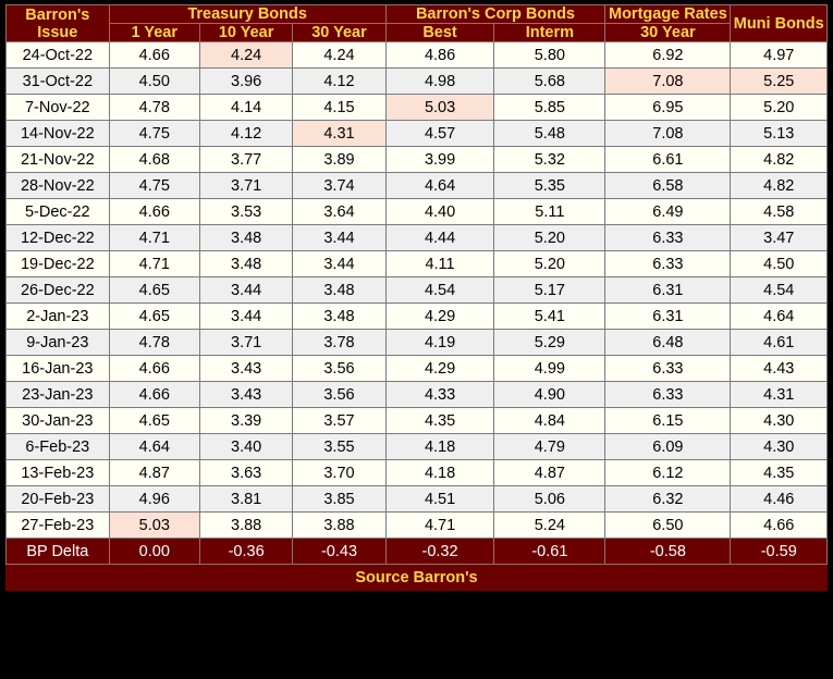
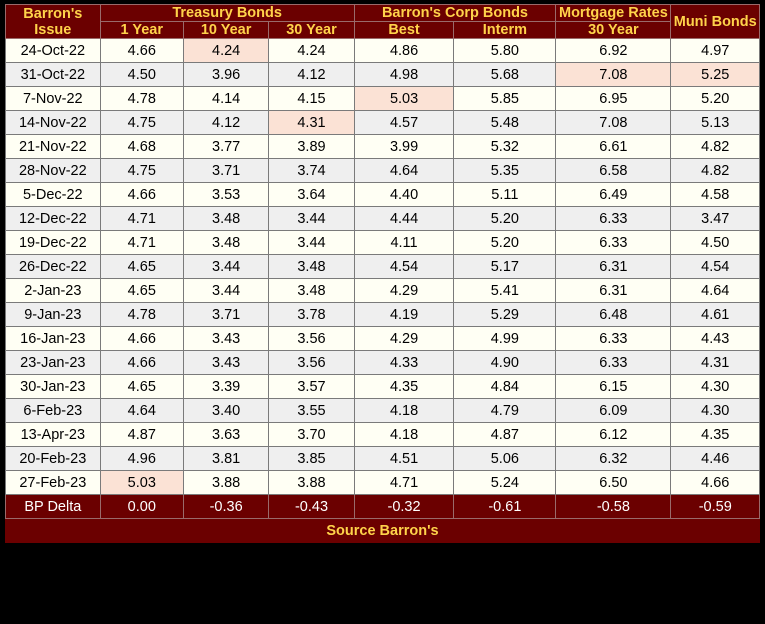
  Barron's Issue	Treasury Bonds	Barron's Corp Bonds	Mortgage Rates	Muni Bonds
  1 Year	10 Year	30 Year	Best	Interm	30 Year
  24-Oct-22	4.66	4.24	4.24	4.86	5.80	6.92	4.97
  31-Oct-22	4.50	3.96	4.12	4.98	5.68	7.08	5.25
  7-Nov-22	4.78	4.14	4.15	5.03	5.85	6.95	5.20
  14-Nov-22	4.75	4.12	4.31	4.57	5.48	7.08	5.13
  21-Nov-22	4.68	3.77	3.89	3.99	5.32	6.61	4.82
  28-Nov-22	4.75	3.71	3.74	4.64	5.35	6.58	4.82
  5-Dec-22	4.66	3.53	3.64	4.40	5.11	6.49	4.58
  12-Dec-22	4.71	3.48	3.44	4.44	5.20	6.33	3.47
  19-Dec-22	4.71	3.48	3.44	4.11	5.20	6.33	4.50
  26-Dec-22	4.65	3.44	3.48	4.54	5.17	6.31	4.54
  2-Jan-23	4.65	3.44	3.48	4.29	5.41	6.31	4.64
  9-Jan-23	4.78	3.71	3.78	4.19	5.29	6.48	4.61
  16-Jan-23	4.66	3.43	3.56	4.29	4.99	6.33	4.43
  23-Jan-23	4.66	3.43	3.56	4.33	4.90	6.33	4.31
  30-Jan-23	4.65	3.39	3.57	4.35	4.84	6.15	4.30
  6-Feb-23	4.64	3.40	3.55	4.18	4.79	6.09	4.30
- 13-Feb-23	4.87	3.63	3.70	4.18	4.87	6.12	4.35
+ 13-Apr-23	4.87	3.63	3.70	4.18	4.87	6.12	4.35
  20-Feb-23	4.96	3.81	3.85	4.51	5.06	6.32	4.46
  27-Feb-23	5.03	3.88	3.88	4.71	5.24	6.50	4.66
  BP Delta	0.00	-0.36	-0.43	-0.32	-0.61	-0.58	-0.59
  Source Barron's
